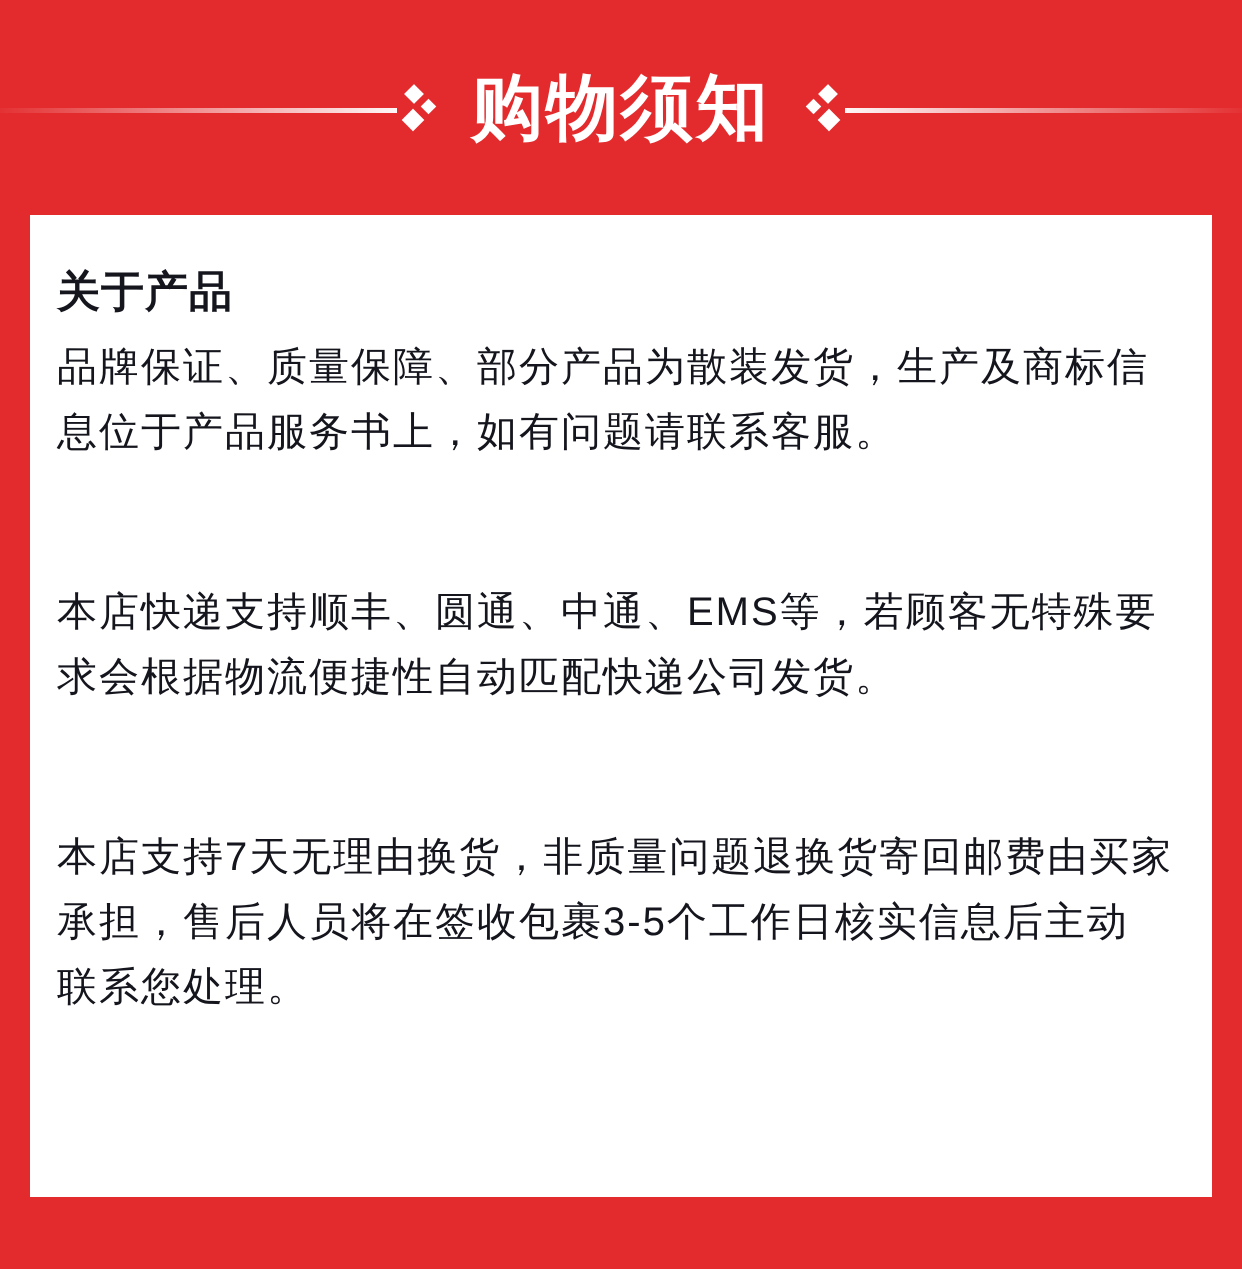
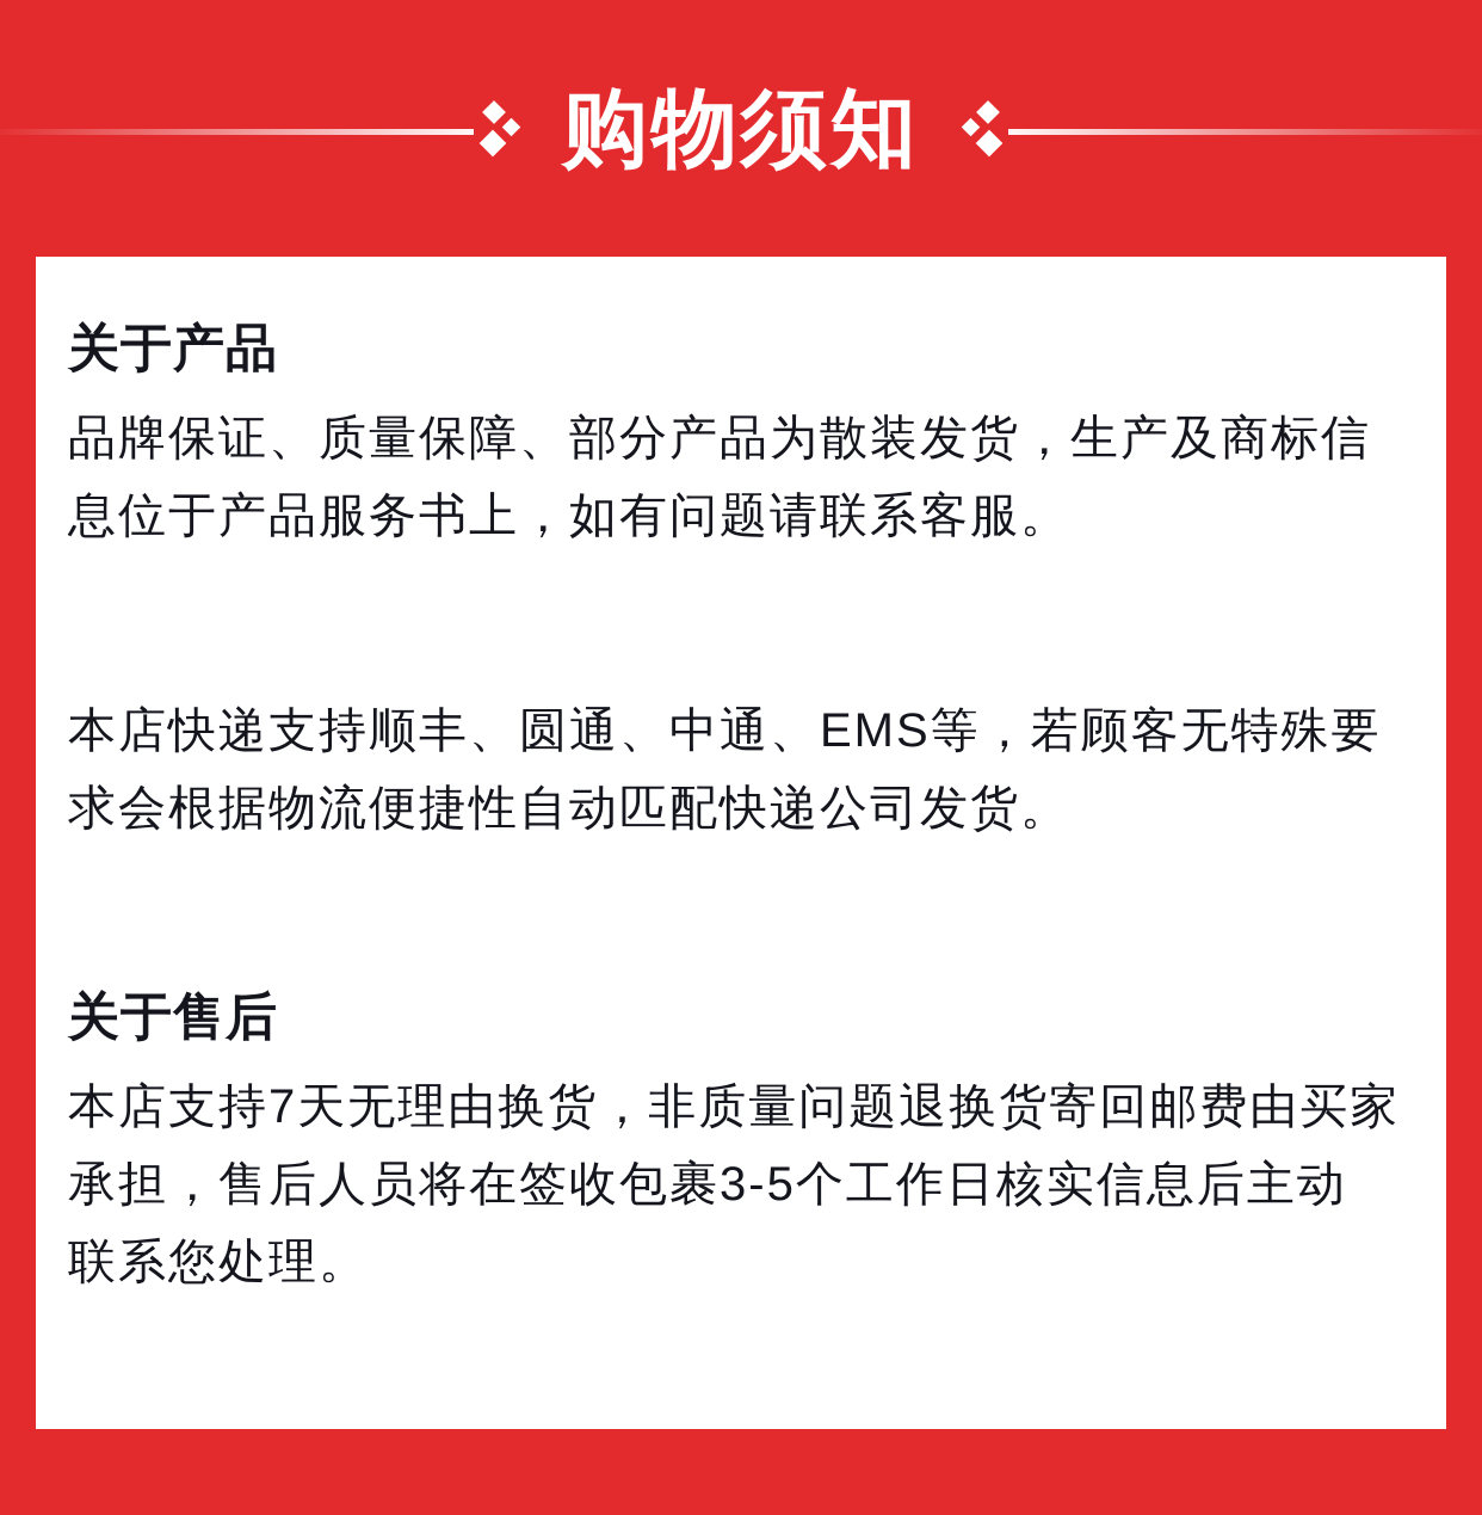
  购物须知
  关于产品
  品牌保证、质量保障、部分产品为散装发货，生产及商标信
  息位于产品服务书上，如有问题请联系客服。
  本店快递支持顺丰、圆通、中通、EMS等，若顾客无特殊要
  求会根据物流便捷性自动匹配快递公司发货。
+ 关于售后
  本店支持7天无理由换货，非质量问题退换货寄回邮费由买家
  承担，售后人员将在签收包裹3-5个工作日核实信息后主动
  联系您处理。
